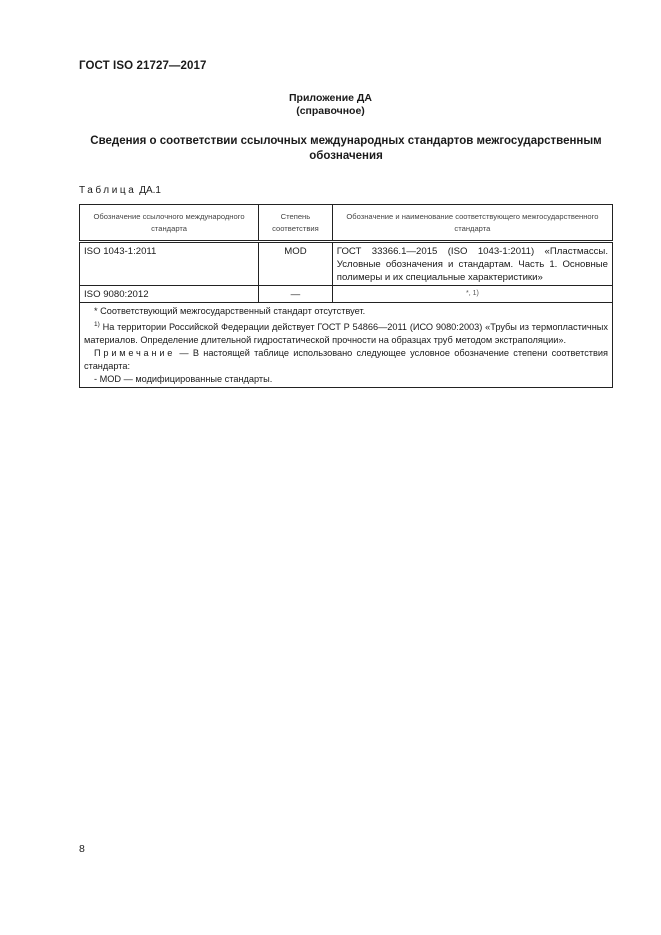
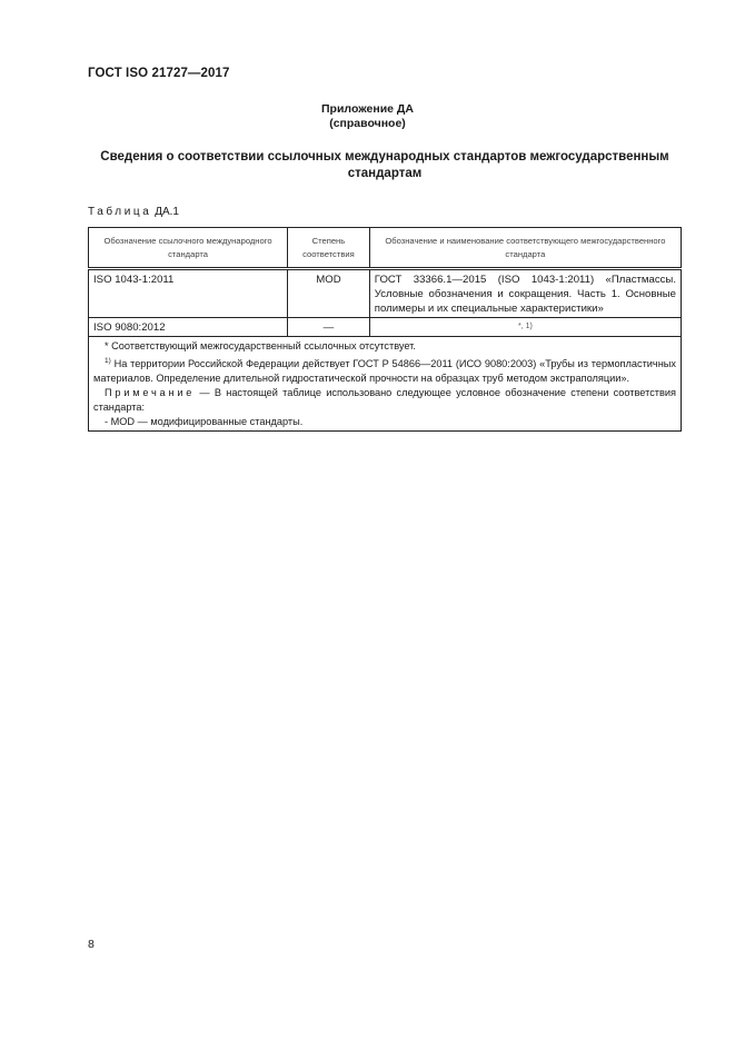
  ГОСТ ISO 21727—2017
  Приложение ДА
  (справочное)
- Сведения о соответствии ссылочных международных стандартов межгосударственным обозначения
+ Сведения о соответствии ссылочных международных стандартов межгосударственным стандартам
  Таблица ДА.1
  Обозначение ссылочного международного стандарта	Степень соответствия	Обозначение и наименование соответствующего межгосударственного стандарта
- ISO 1043-1:2011	MOD	ГОСТ 33366.1—2015 (ISO 1043-1:2011) «Пластмассы. Условные обозначения и стандартам. Часть 1. Основные полимеры и их специальные характеристики»
+ ISO 1043-1:2011	MOD	ГОСТ 33366.1—2015 (ISO 1043-1:2011) «Пластмассы. Условные обозначения и сокращения. Часть 1. Основные полимеры и их специальные характеристики»
  ISO 9080:2012	—
- * Соответствующий межгосударственный стандарт отсутствует. На территории Российской Федерации действует ГОСТ Р 54866—2011 (ИСО 9080:2003) «Трубы из термопластичных материалов. Определение длительной гидростатической прочности на образцах труб методом экстраполяции». Примечание — В настоящей таблице использовано следующее условное обозначение степени соответствия стандарта: - MOD — модифицированные стандарты.
+ * Соответствующий межгосударственный ссылочных отсутствует. На территории Российской Федерации действует ГОСТ Р 54866—2011 (ИСО 9080:2003) «Трубы из термопластичных материалов. Определение длительной гидростатической прочности на образцах труб методом экстраполяции». Примечание — В настоящей таблице использовано следующее условное обозначение степени соответствия стандарта: - MOD — модифицированные стандарты.
  8
